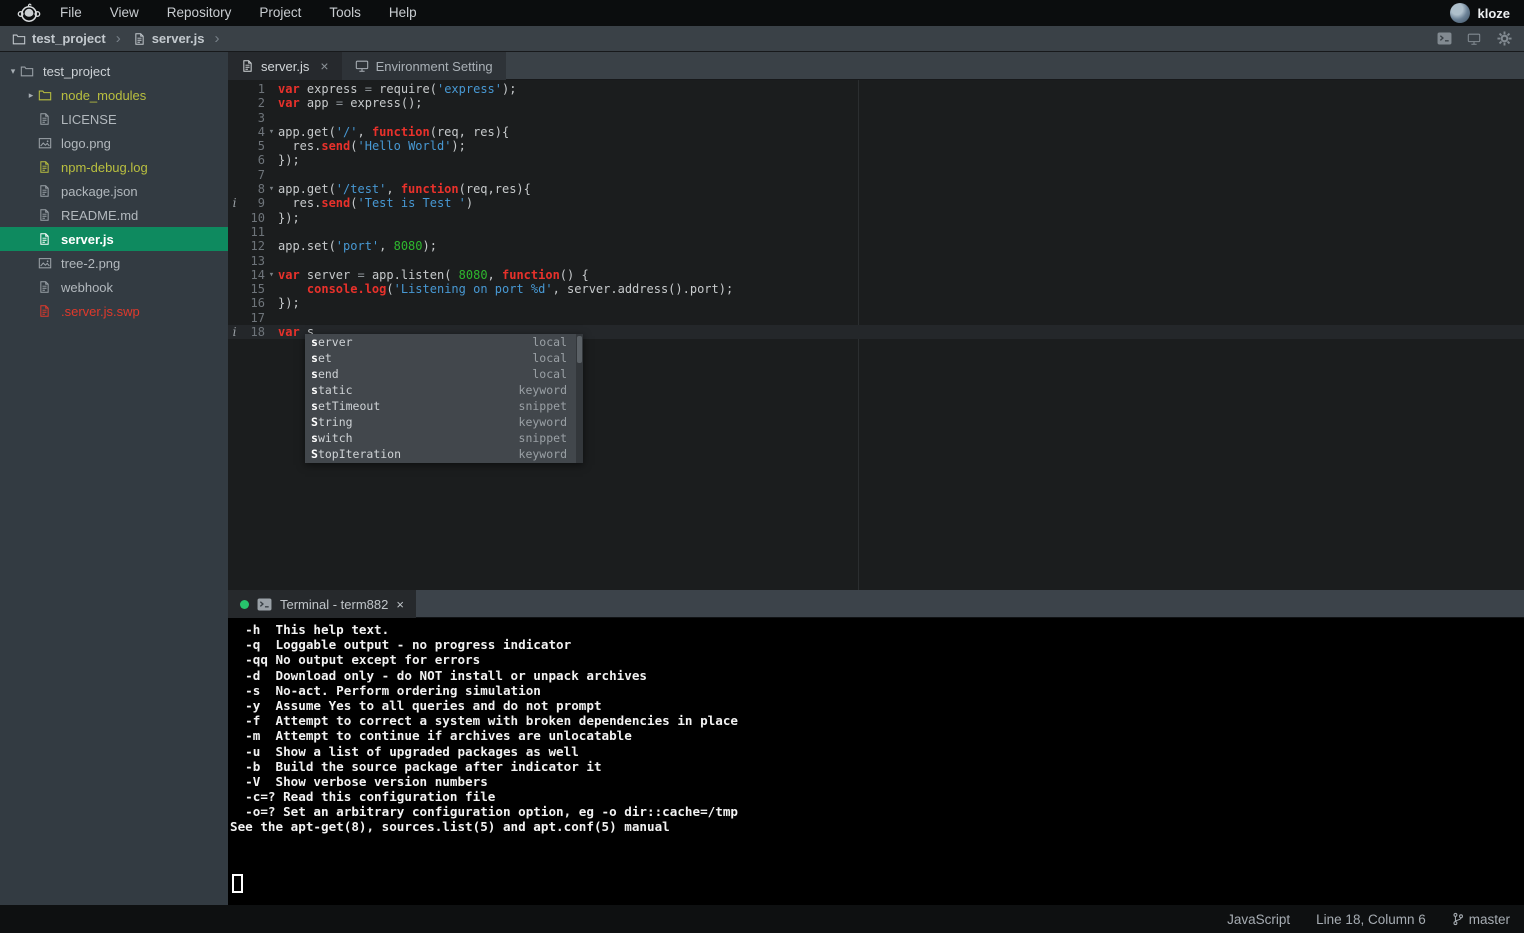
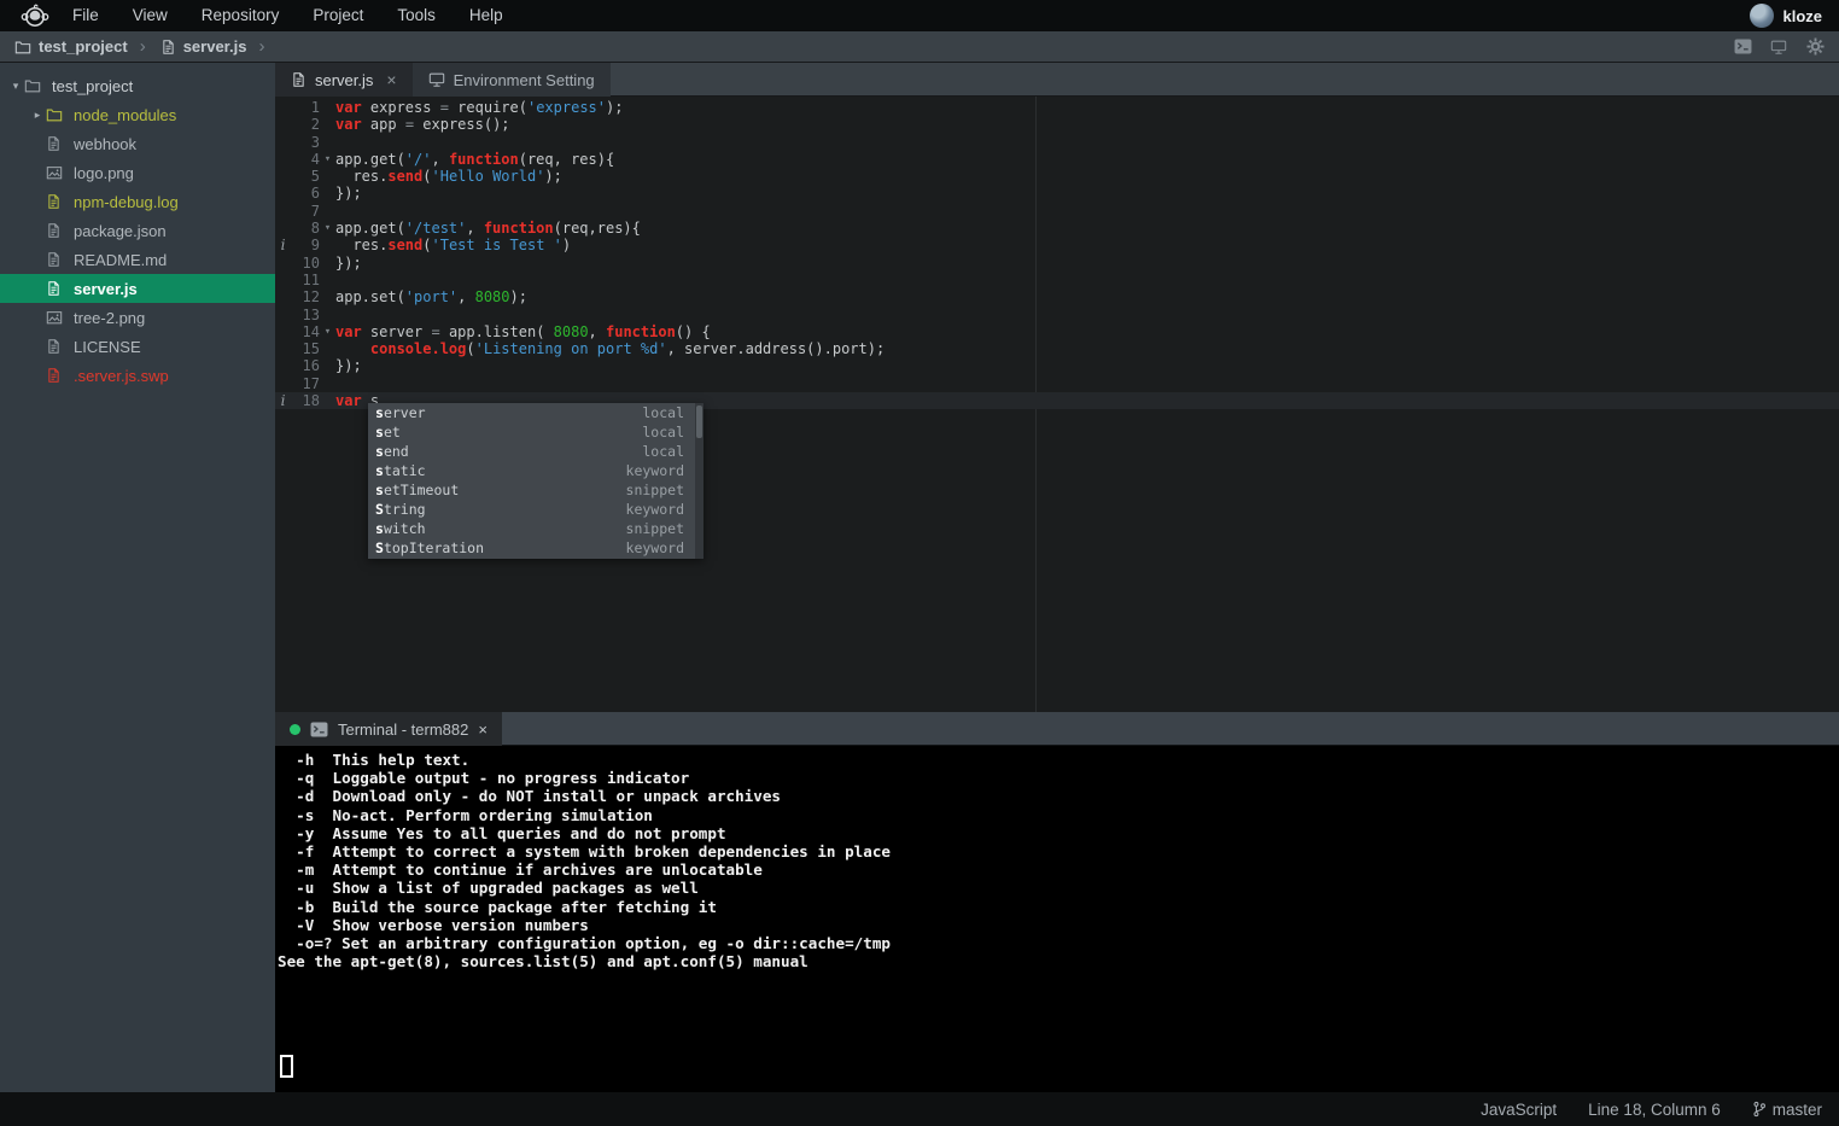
  File
  View
  Repository
  Project
  Tools
  Help
  kloze
  test_project
  ›
  server.js
  ›
  ▾
  test_project
  ▸
  node_modules
- LICENSE
+ webhook
  logo.png
  npm-debug.log
  package.json
  README.md
  server.js
  tree-2.png
- webhook
+ LICENSE
  .server.js.swp
  server.js
  ×
  Environment Setting
  1
  var express = require('express');
  2
  var app = express();
  3
  4
  ▾
  app.get('/', function(req, res){
  5
  res.send('Hello World');
  6
  });
  7
  8
  ▾
  app.get('/test', function(req,res){
  i
  9
  res.send('Test is Test ')
  10
  });
  11
  12
  app.set('port', 8080);
  13
  14
  ▾
  var server = app.listen( 8080, function() {
  15
  console.log('Listening on port %d', server.address().port);
  16
  });
  17
  i
  18
  var s
  s
  erver
  local
  s
  et
  local
  s
  end
  local
  s
  tatic
  keyword
  s
  etTimeout
  snippet
  S
  tring
  keyword
  s
  witch
  snippet
  S
  topIteration
  keyword
  Terminal - term882
  ×
  -h This help text.
  -q Loggable output - no progress indicator
- -qq No output except for errors
  -d Download only - do NOT install or unpack archives
  -s No-act. Perform ordering simulation
  -y Assume Yes to all queries and do not prompt
  -f Attempt to correct a system with broken dependencies in place
  -m Attempt to continue if archives are unlocatable
  -u Show a list of upgraded packages as well
- -b Build the source package after indicator it
+ -b Build the source package after fetching it
  -V Show verbose version numbers
- -c=? Read this configuration file
  -o=? Set an arbitrary configuration option, eg -o dir::cache=/tmp
  See the apt-get(8), sources.list(5) and apt.conf(5) manual
  JavaScript
  Line 18, Column 6
  master
